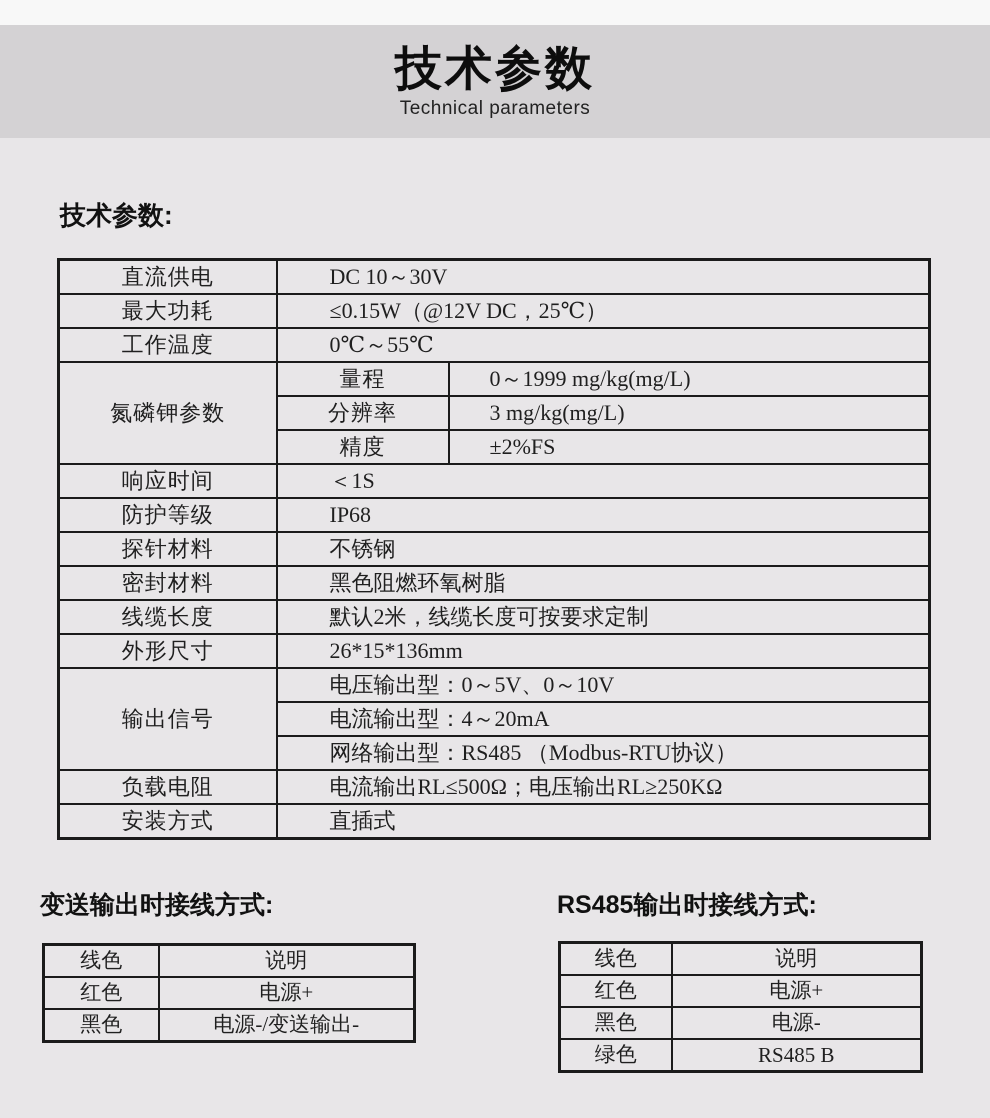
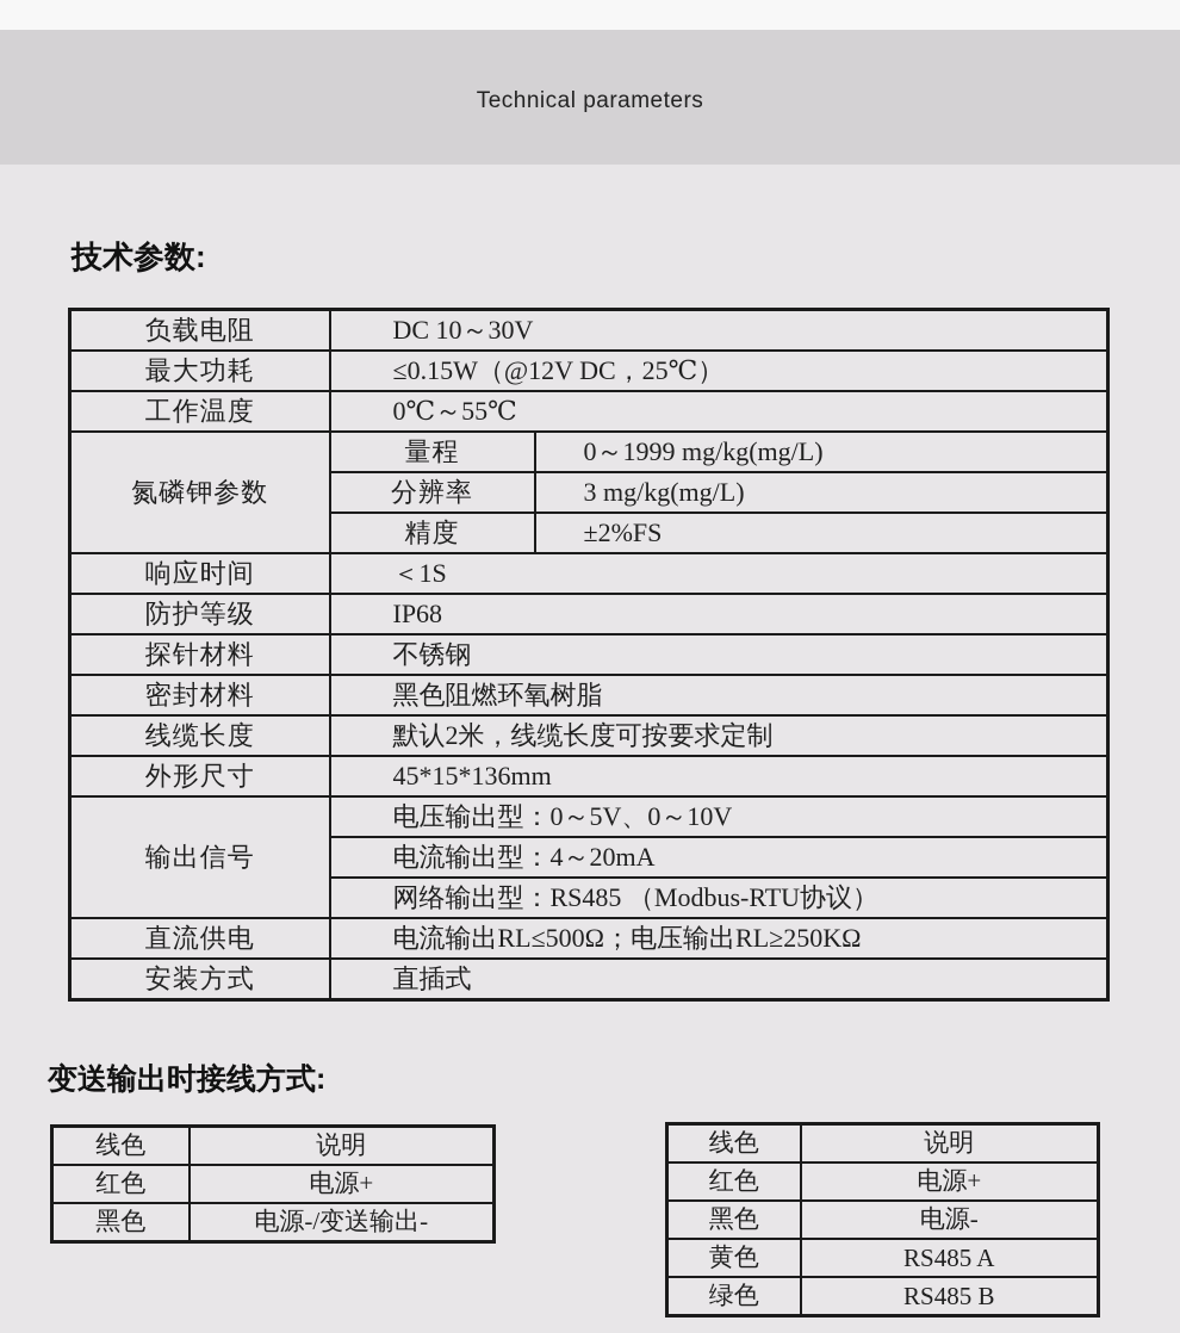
- 技术参数
  Technical parameters
  技术参数:
- 直流供电	DC 10～30V
+ 负载电阻	DC 10～30V
  最大功耗	≤0.15W（@12V DC，25℃）
  工作温度	0℃～55℃
  氮磷钾参数	量程	0～1999 mg/kg(mg/L)
  分辨率	3 mg/kg(mg/L)
  精度	±2%FS
  响应时间	＜1S
  防护等级	IP68
  探针材料	不锈钢
  密封材料	黑色阻燃环氧树脂
  线缆长度	默认2米，线缆长度可按要求定制
- 外形尺寸	26*15*136mm
+ 外形尺寸	45*15*136mm
  输出信号	电压输出型：0～5V、0～10V
  电流输出型：4～20mA
  网络输出型：RS485 （Modbus-RTU协议）
- 负载电阻	电流输出RL≤500Ω；电压输出RL≥250KΩ
+ 直流供电	电流输出RL≤500Ω；电压输出RL≥250KΩ
  安装方式	直插式
  变送输出时接线方式:
- RS485输出时接线方式:
  线色	说明
  红色	电源+
  黑色	电源-/变送输出-
  线色	说明
  红色	电源+
  黑色	电源-
+ 黄色	RS485 A
  绿色	RS485 B
